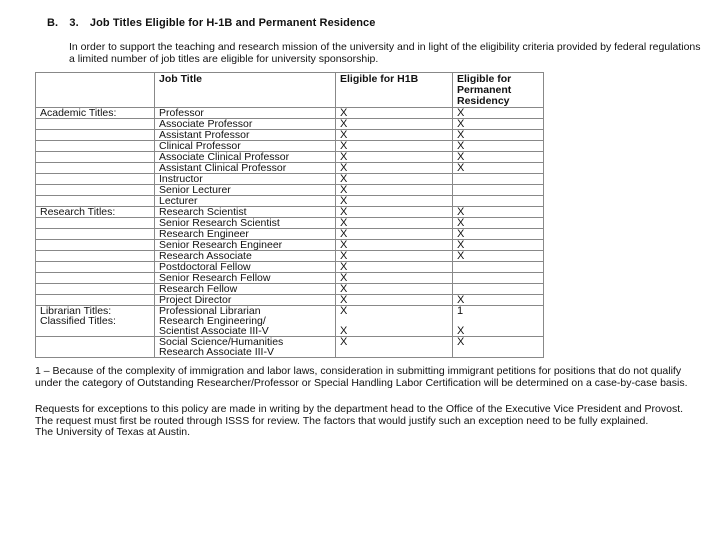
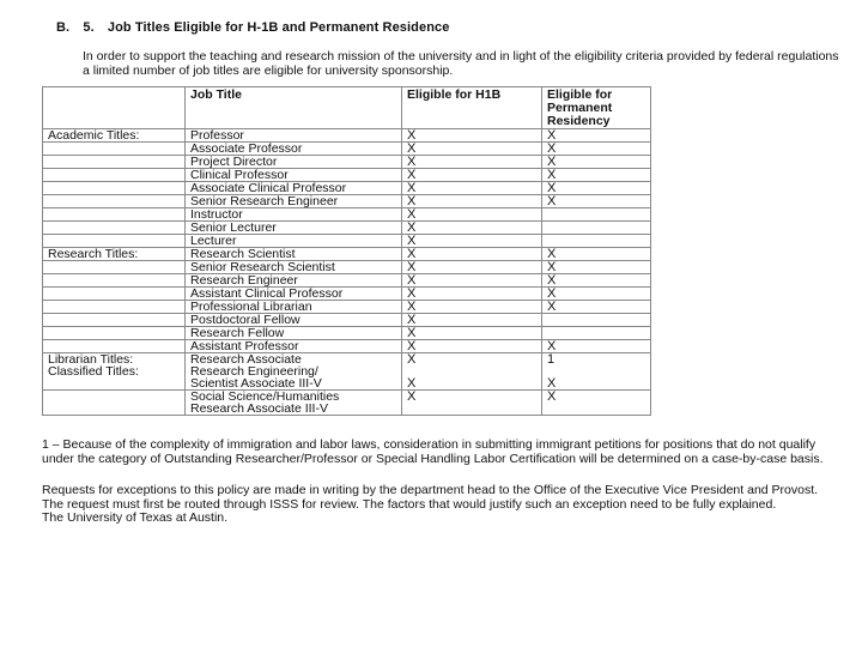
- B. 3. Job Titles Eligible for H-1B and Permanent Residence
+ B. 5. Job Titles Eligible for H-1B and Permanent Residence
  In order to support the teaching and research mission of the university and in light of the eligibility criteria provided by federal regulations a limited number of job titles are eligible for university sponsorship.
  	Job Title	Eligible for H1B	Eligible for Permanent Residency
  Academic Titles:	Professor	X	X
  	Associate Professor	X	X
- 	Assistant Professor	X	X
+ 	Project Director	X	X
  	Clinical Professor	X	X
  	Associate Clinical Professor	X	X
- 	Assistant Clinical Professor	X	X
+ 	Senior Research Engineer	X	X
  	Instructor	X
  	Senior Lecturer	X
  	Lecturer	X
  Research Titles:	Research Scientist	X	X
  	Senior Research Scientist	X	X
  	Research Engineer	X	X
- 	Senior Research Engineer	X	X
+ 	Assistant Clinical Professor	X	X
- 	Research Associate	X	X
+ 	Professional Librarian	X	X
  	Postdoctoral Fellow	X
- 	Senior Research Fellow	X
  	Research Fellow	X
- 	Project Director	X	X
+ 	Assistant Professor	X	X
- Librarian Titles: Classified Titles:	Professional Librarian Research Engineering/ Scientist Associate III-V	X X	1 X
+ Librarian Titles: Classified Titles:	Research Associate Research Engineering/ Scientist Associate III-V	X X	1 X
  	Social Science/Humanities Research Associate III-V	X	X
  1 – Because of the complexity of immigration and labor laws, consideration in submitting immigrant petitions for positions that do not qualify under the category of Outstanding Researcher/Professor or Special Handling Labor Certification will be determined on a case-by-case basis.
  Requests for exceptions to this policy are made in writing by the department head to the Office of the Executive Vice President and Provost. The request must first be routed through ISSS for review. The factors that would justify such an exception need to be fully explained.
  The University of Texas at Austin.
